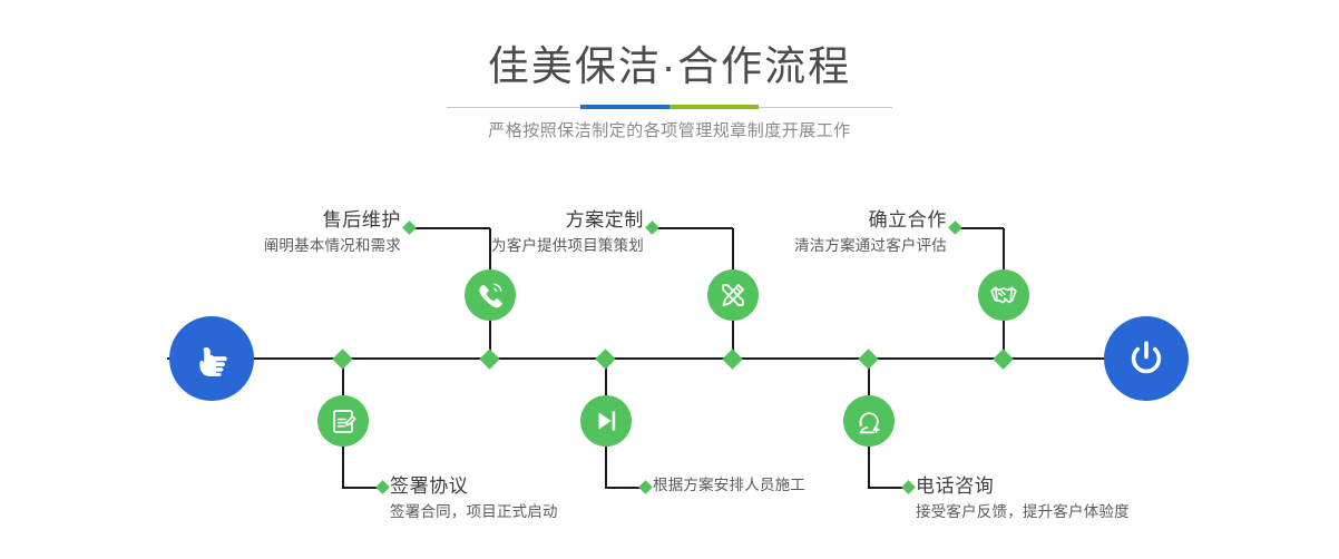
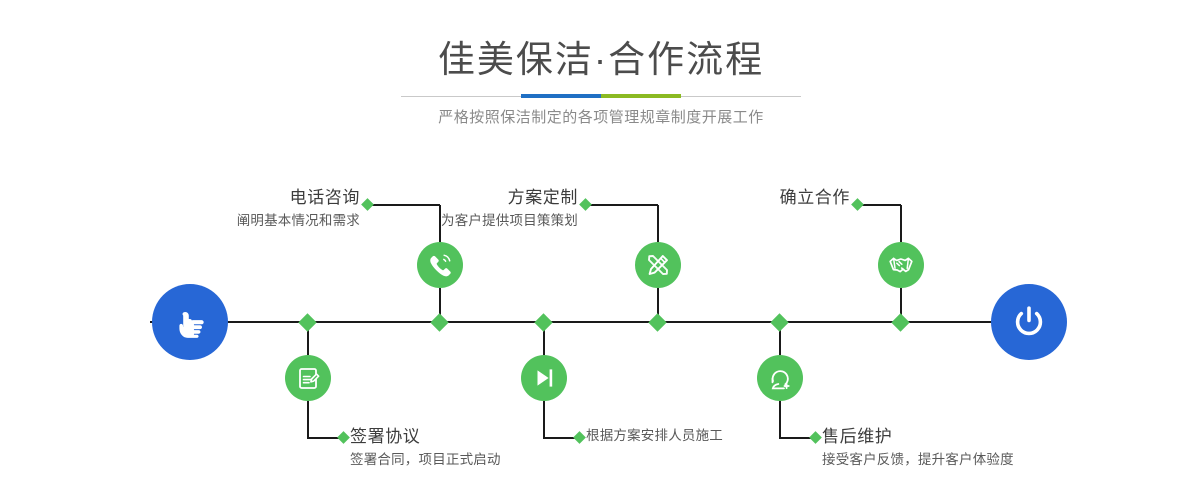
  佳美保洁·合作流程
  严格按照保洁制定的各项管理规章制度开展工作
- 售后维护
+ 电话咨询
  阐明基本情况和需求
  签署协议
  签署合同，项目正式启动
  方案定制
  为客户提供项目策策划
  根据方案安排人员施工
  确立合作
- 清洁方案通过客户评估
- 电话咨询
+ 售后维护
  接受客户反馈，提升客户体验度
